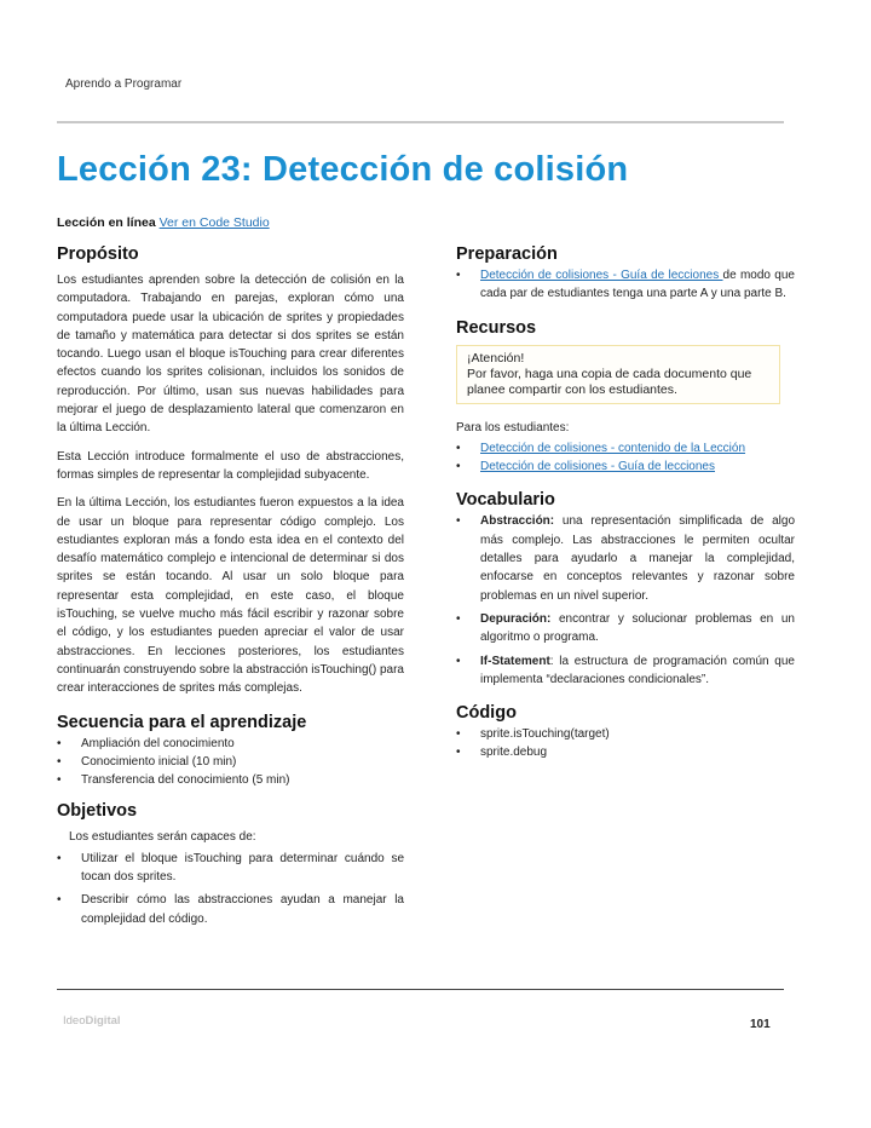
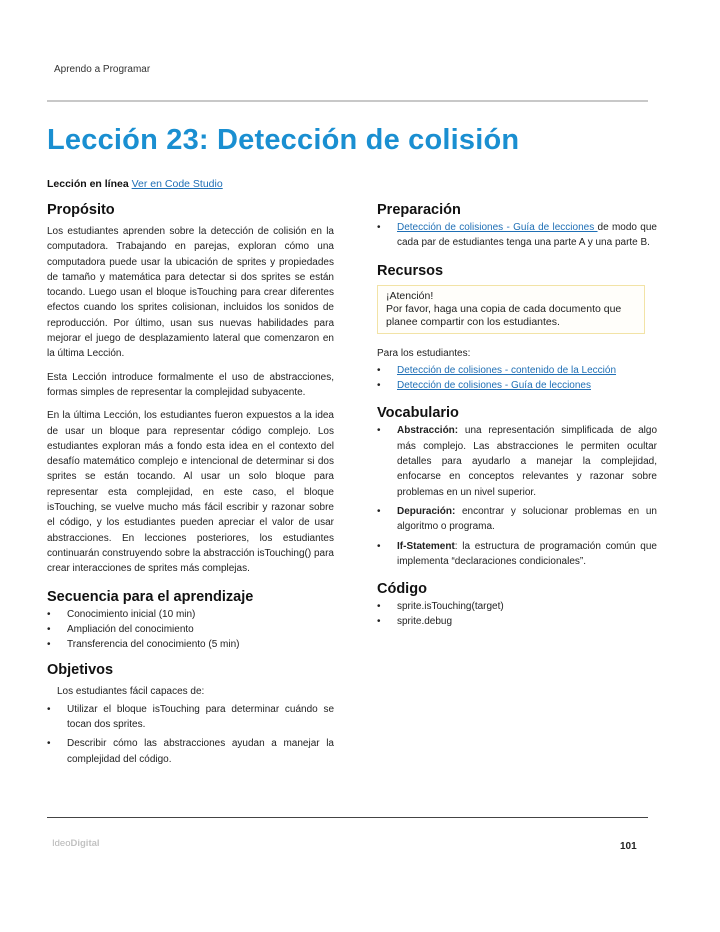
  Aprendo a Programar
  Lección 23: Detección de colisión
  Lección en línea Ver en Code Studio
  Propósito
  Los estudiantes aprenden sobre la detección de colisión en la computadora. Trabajando en parejas, exploran cómo una computadora puede usar la ubicación de sprites y propiedades de tamaño y matemática para detectar si dos sprites se están tocando. Luego usan el bloque isTouching para crear diferentes efectos cuando los sprites colisionan, incluidos los sonidos de reproducción. Por último, usan sus nuevas habilidades para mejorar el juego de desplazamiento lateral que comenzaron en la última Lección.
  Esta Lección introduce formalmente el uso de abstracciones, formas simples de representar la complejidad subyacente.
  En la última Lección, los estudiantes fueron expuestos a la idea de usar un bloque para representar código complejo. Los estudiantes exploran más a fondo esta idea en el contexto del desafío matemático complejo e intencional de determinar si dos sprites se están tocando. Al usar un solo bloque para representar esta complejidad, en este caso, el bloque isTouching, se vuelve mucho más fácil escribir y razonar sobre el código, y los estudiantes pueden apreciar el valor de usar abstracciones. En lecciones posteriores, los estudiantes continuarán construyendo sobre la abstracción isTouching() para crear interacciones de sprites más complejas.
  Secuencia para el aprendizaje
  •
- Ampliación del conocimiento
+ Conocimiento inicial (10 min)
  •
- Conocimiento inicial (10 min)
+ Ampliación del conocimiento
  •
  Transferencia del conocimiento (5 min)
  Objetivos
- Los estudiantes serán capaces de:
+ Los estudiantes fácil capaces de:
  •
  Utilizar el bloque isTouching para determinar cuándo se tocan dos sprites.
  •
  Describir cómo las abstracciones ayudan a manejar la complejidad del código.
  Preparación
  •
  Detección de colisiones - Guía de lecciones de modo que cada par de estudiantes tenga una parte A y una parte B.
  Recursos
  ¡Atención!
  Por favor, haga una copia de cada documento que planee compartir con los estudiantes.
  Para los estudiantes:
  •
  Detección de colisiones - contenido de la Lección
  •
  Detección de colisiones - Guía de lecciones
  Vocabulario
  •
  Abstracción: una representación simplificada de algo más complejo. Las abstracciones le permiten ocultar detalles para ayudarlo a manejar la complejidad, enfocarse en conceptos relevantes y razonar sobre problemas en un nivel superior.
  •
  Depuración: encontrar y solucionar problemas en un algoritmo o programa.
  •
  If-Statement: la estructura de programación común que implementa “declaraciones condicionales”.
  Código
  •
  sprite.isTouching(target)
  •
  sprite.debug
  IdeoDigital
  101
